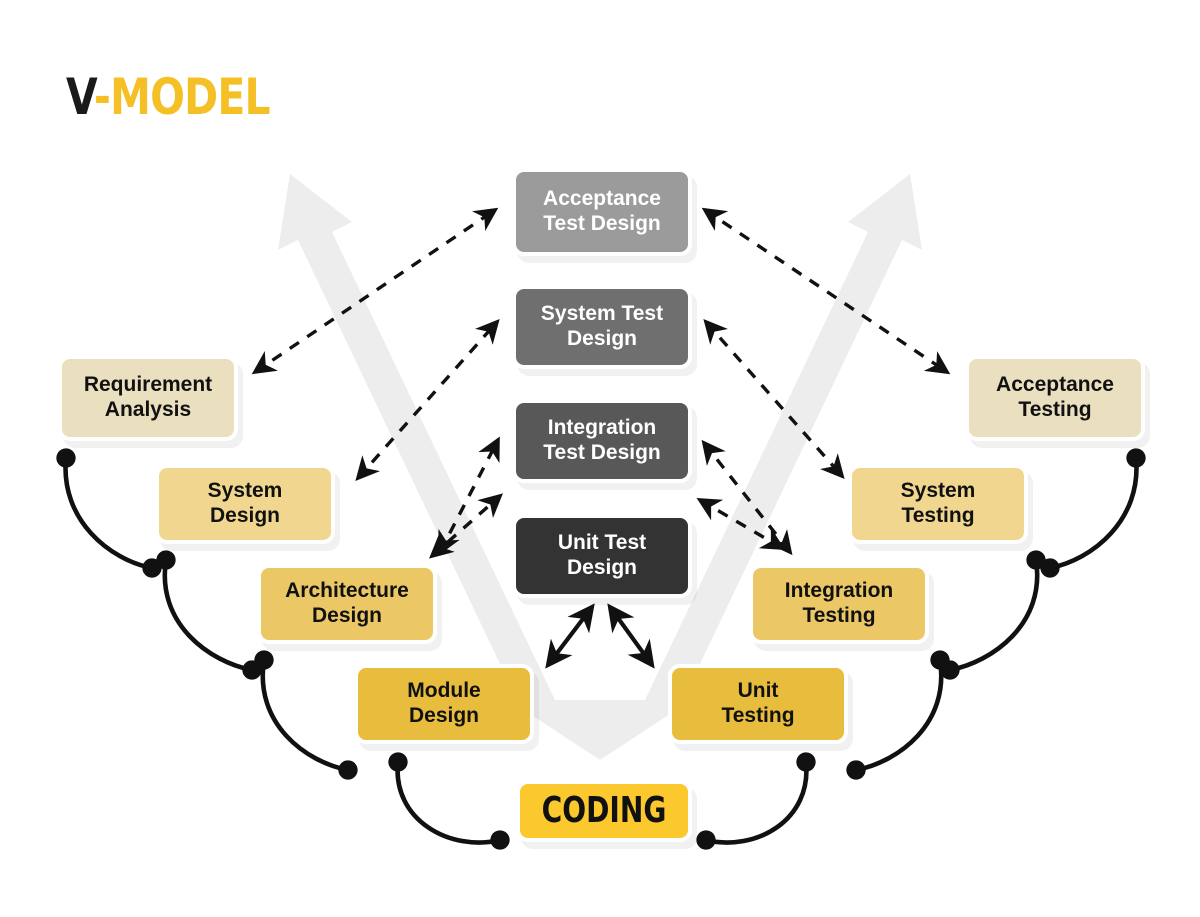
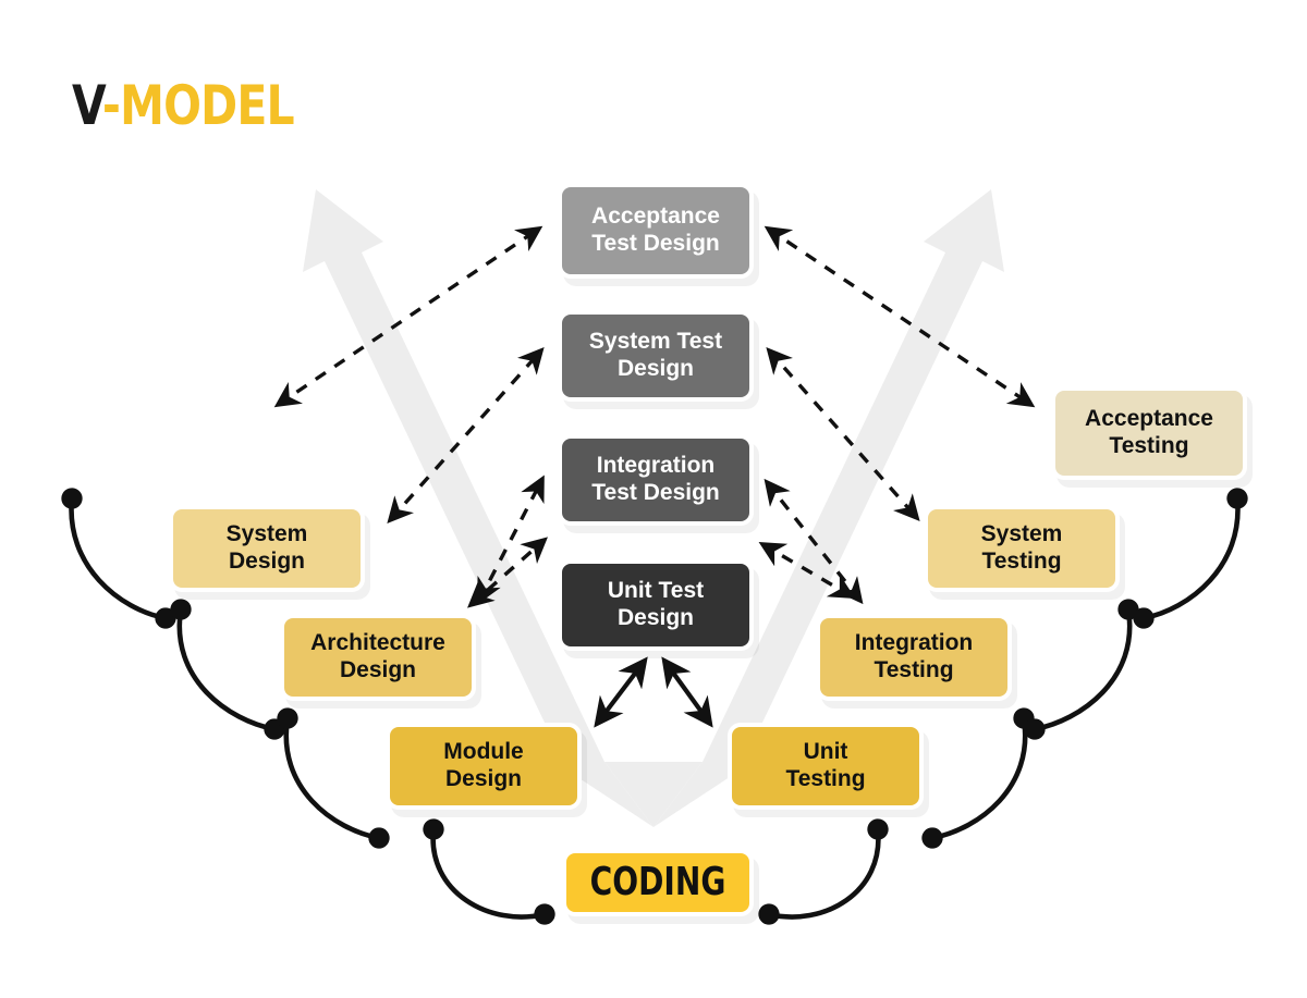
  V-MODEL
- Requirement
- Analysis
  System
  Design
  Architecture
  Design
  Module
  Design
  Acceptance
  Test Design
  System Test
  Design
  Integration
  Test Design
  Unit Test
  Design
  Acceptance
  Testing
  System
  Testing
  Integration
  Testing
  Unit
  Testing
  CODING
